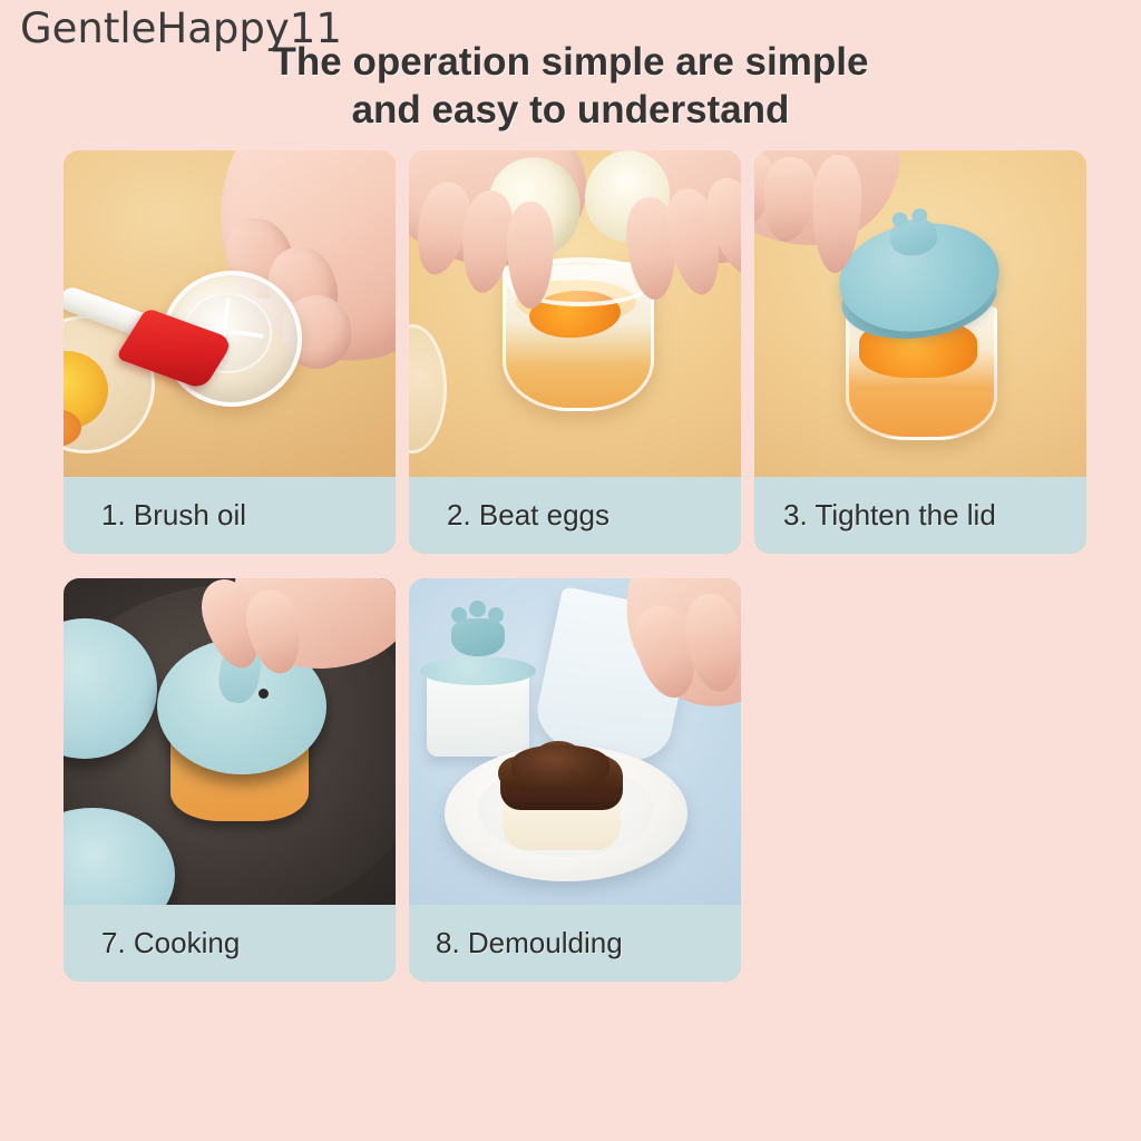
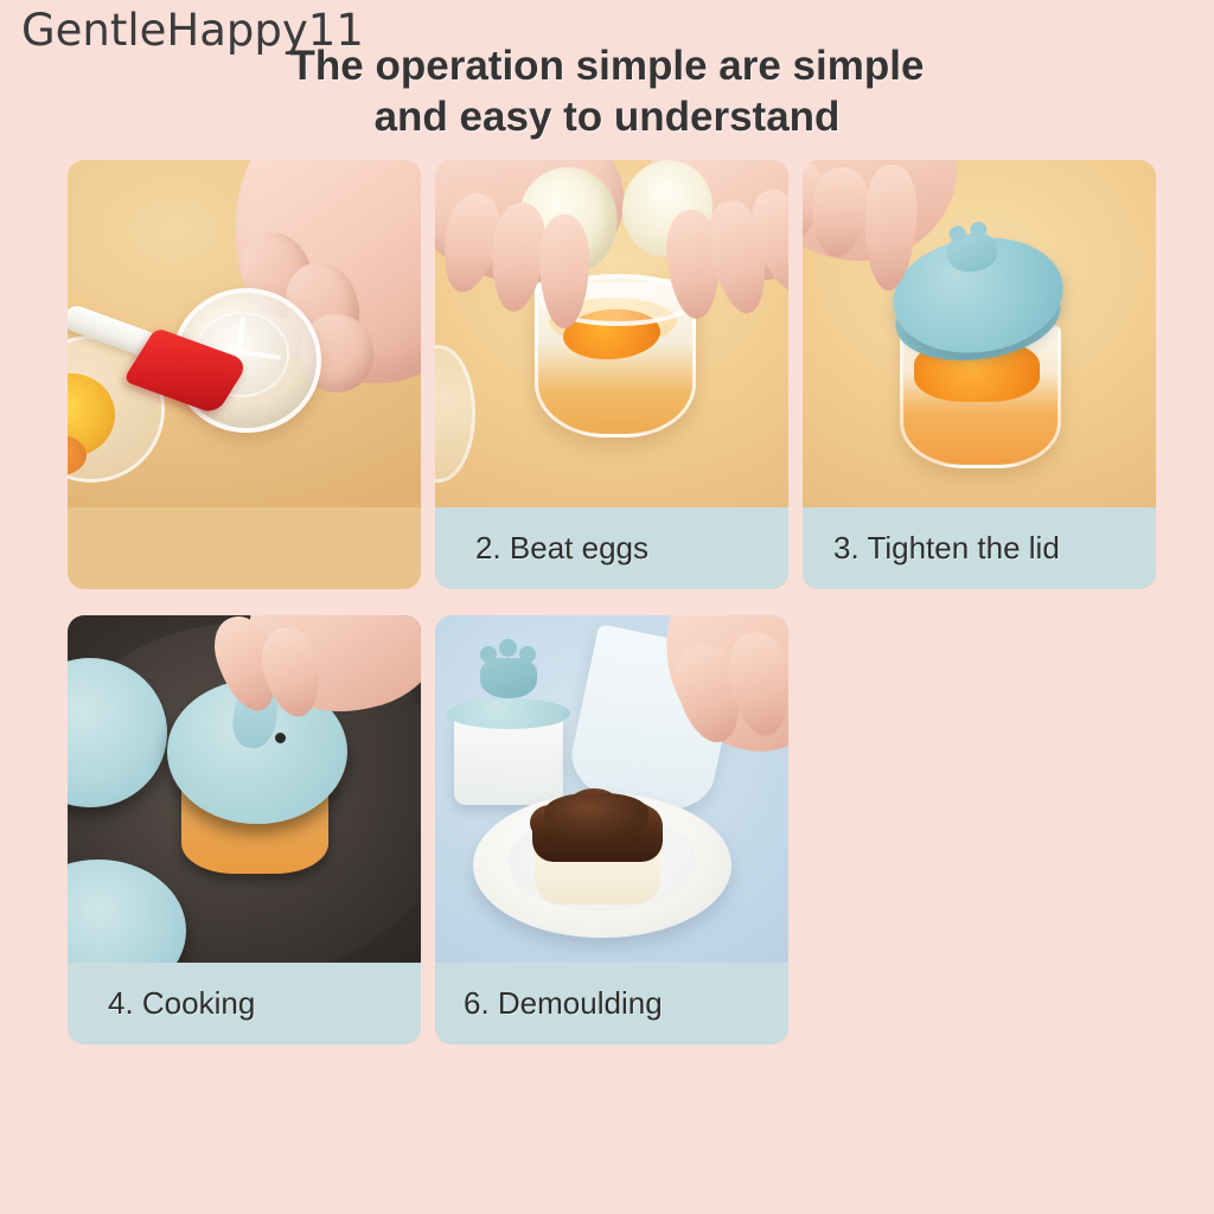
  GentleHappy11
  The operation simple are simple
  and easy to understand
- 1. Brush oil
  2. Beat eggs
  3. Tighten the lid
- 7. Cooking
+ 4. Cooking
- 8. Demoulding
+ 6. Demoulding
